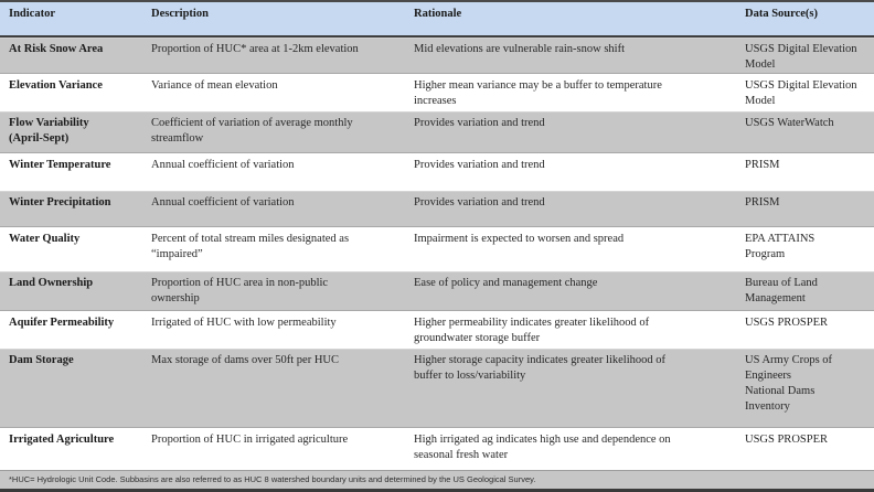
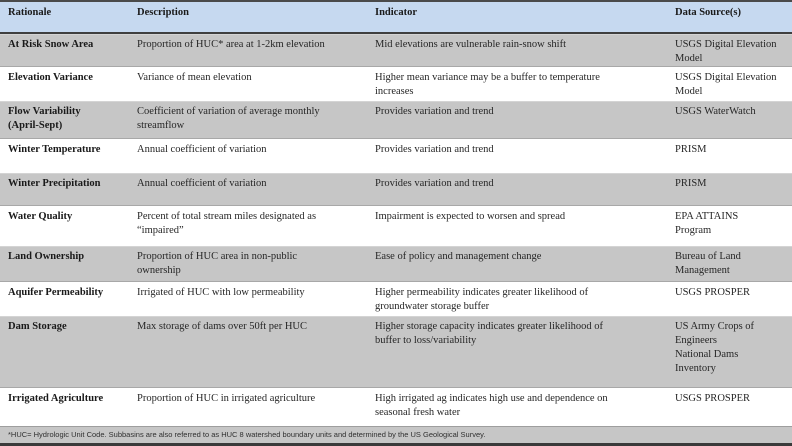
- Indicator
+ Rationale
  Description
- Rationale
+ Indicator
  Data Source(s)
  At Risk Snow Area
  Proportion of HUC* area at 1-2km elevation
  Mid elevations are vulnerable rain-snow shift
  USGS Digital Elevation
  Model
  Elevation Variance
  Variance of mean elevation
  Higher mean variance may be a buffer to temperature
  increases
  USGS Digital Elevation
  Model
  Flow Variability
  (April-Sept)
  Coefficient of variation of average monthly
  streamflow
  Provides variation and trend
  USGS WaterWatch
  Winter Temperature
  Annual coefficient of variation
  Provides variation and trend
  PRISM
  Winter Precipitation
  Annual coefficient of variation
  Provides variation and trend
  PRISM
  Water Quality
  Percent of total stream miles designated as
  “impaired”
  Impairment is expected to worsen and spread
  EPA ATTAINS
  Program
  Land Ownership
  Proportion of HUC area in non-public
  ownership
  Ease of policy and management change
  Bureau of Land
  Management
  Aquifer Permeability
  Irrigated of HUC with low permeability
  Higher permeability indicates greater likelihood of
  groundwater storage buffer
  USGS PROSPER
  Dam Storage
  Max storage of dams over 50ft per HUC
  Higher storage capacity indicates greater likelihood of
  buffer to loss/variability
  US Army Crops of
  Engineers
  National Dams
  Inventory
  Irrigated Agriculture
  Proportion of HUC in irrigated agriculture
  High irrigated ag indicates high use and dependence on
  seasonal fresh water
  USGS PROSPER
  *HUC= Hydrologic Unit Code. Subbasins are also referred to as HUC 8 watershed boundary units and determined by the US Geological Survey.
